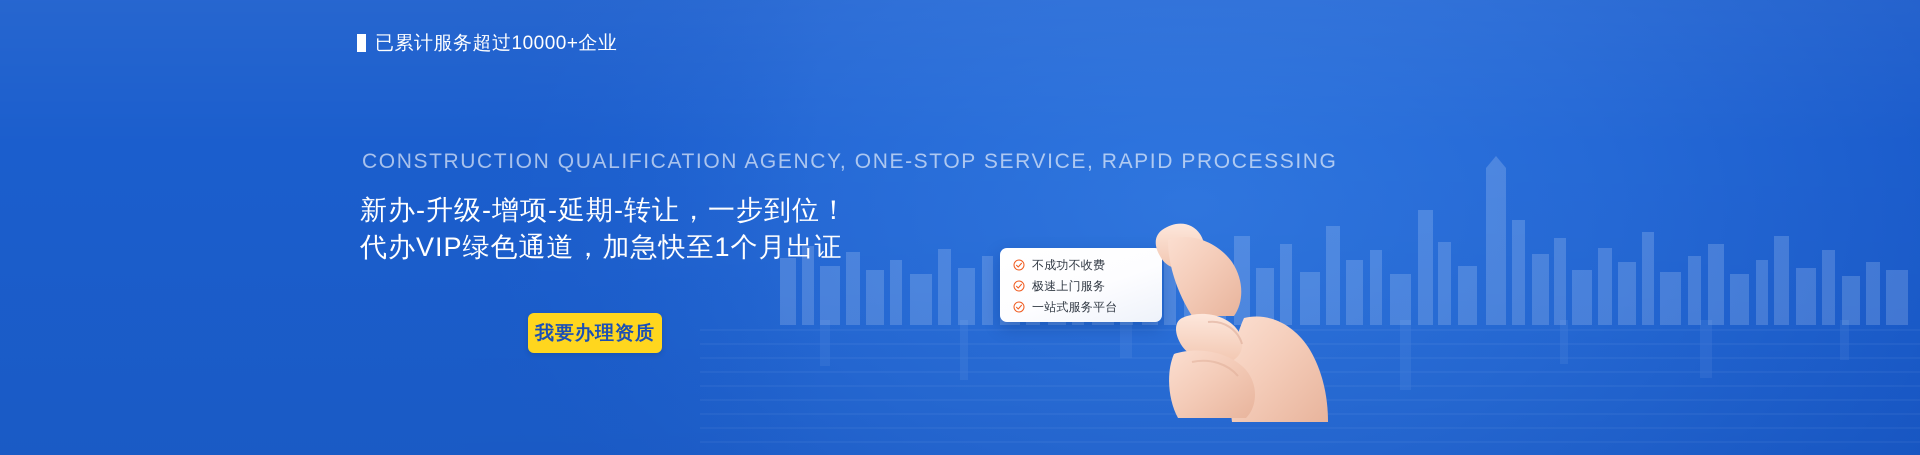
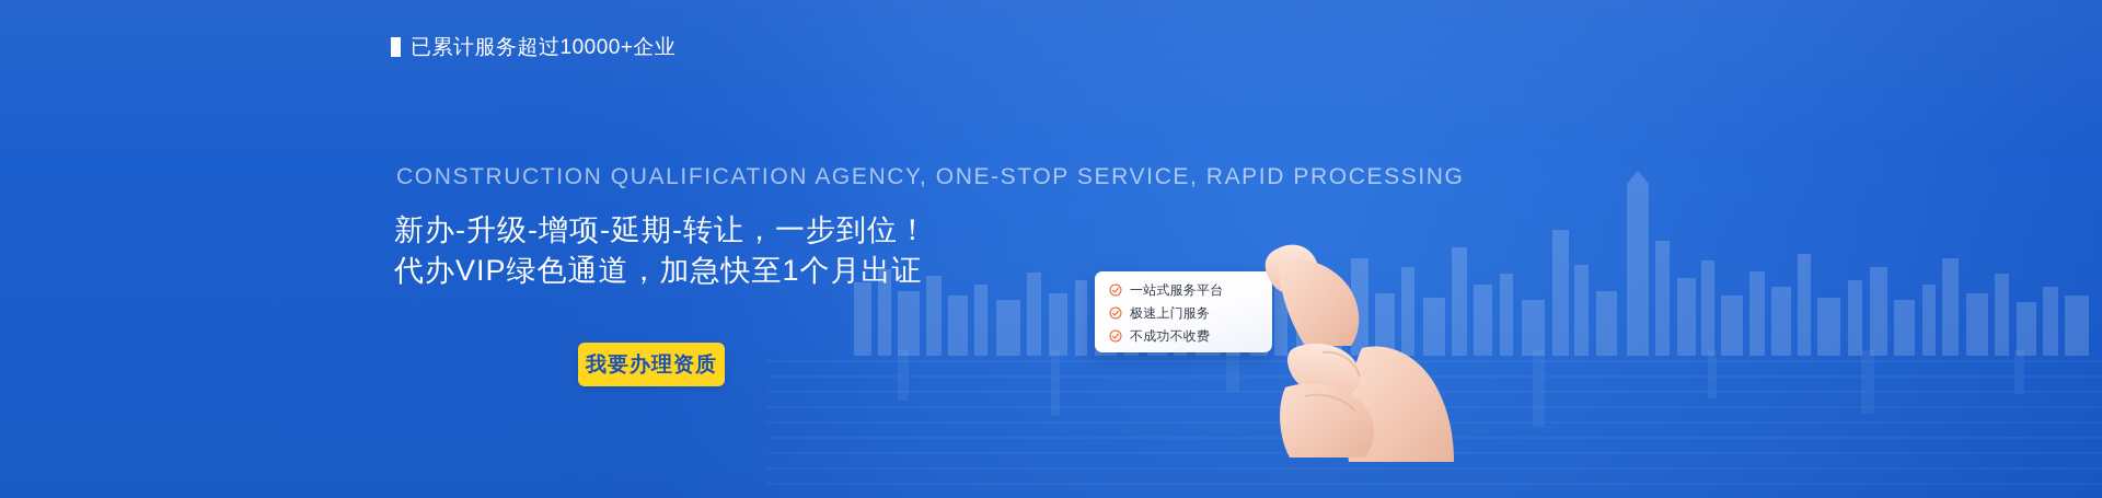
  已累计服务超过10000+企业
  CONSTRUCTION QUALIFICATION AGENCY, ONE-STOP SERVICE, RAPID PROCESSING
  新办-升级-增项-延期-转让，一步到位！
  代办VIP绿色通道，加急快至1个月出证
  我要办理资质
- 不成功不收费
+ 一站式服务平台
  极速上门服务
- 一站式服务平台
+ 不成功不收费
